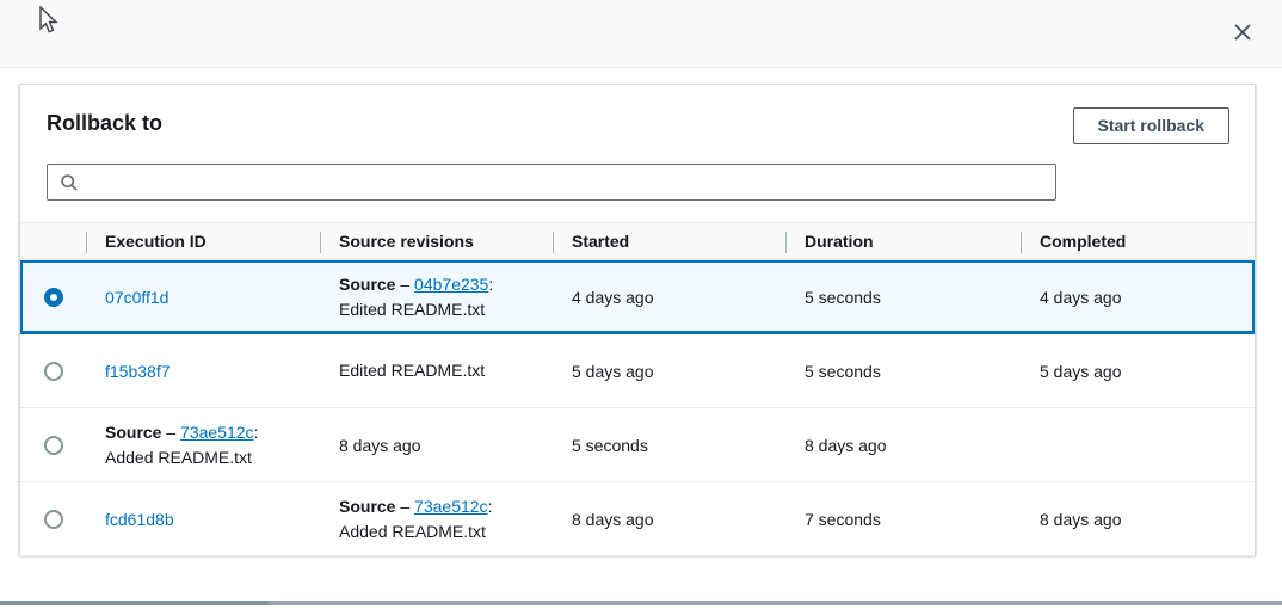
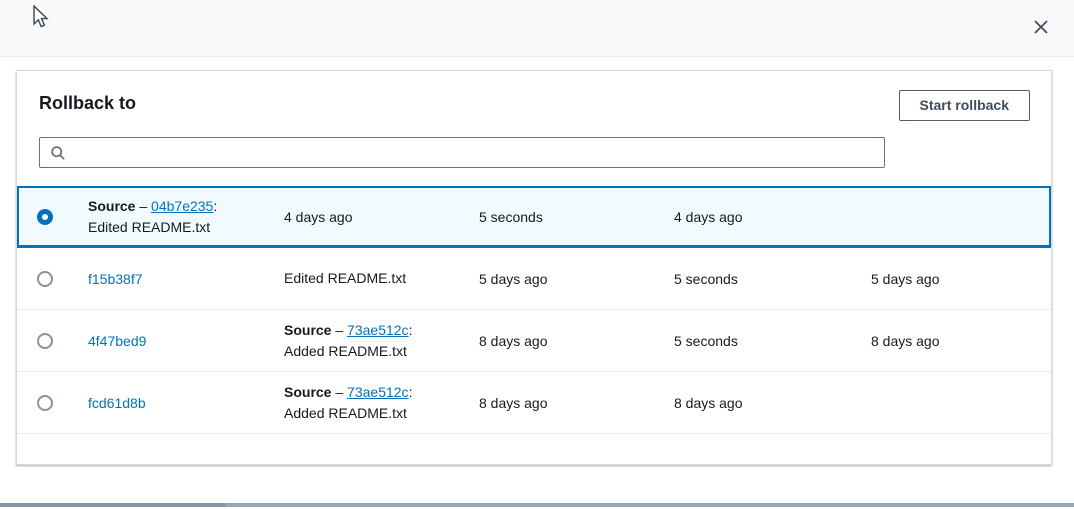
  Rollback to
  Start rollback
- Execution ID
- Source revisions
- Started
- Duration
- Completed
- 07c0ff1d
  Source – 04b7e235:
  Edited README.txt
  4 days ago
  5 seconds
  4 days ago
  f15b38f7
  Edited README.txt
  5 days ago
  5 seconds
  5 days ago
+ 4f47bed9
  Source – 73ae512c:
  Added README.txt
  8 days ago
  5 seconds
  8 days ago
  fcd61d8b
  Source – 73ae512c:
  Added README.txt
  8 days ago
- 7 seconds
  8 days ago
